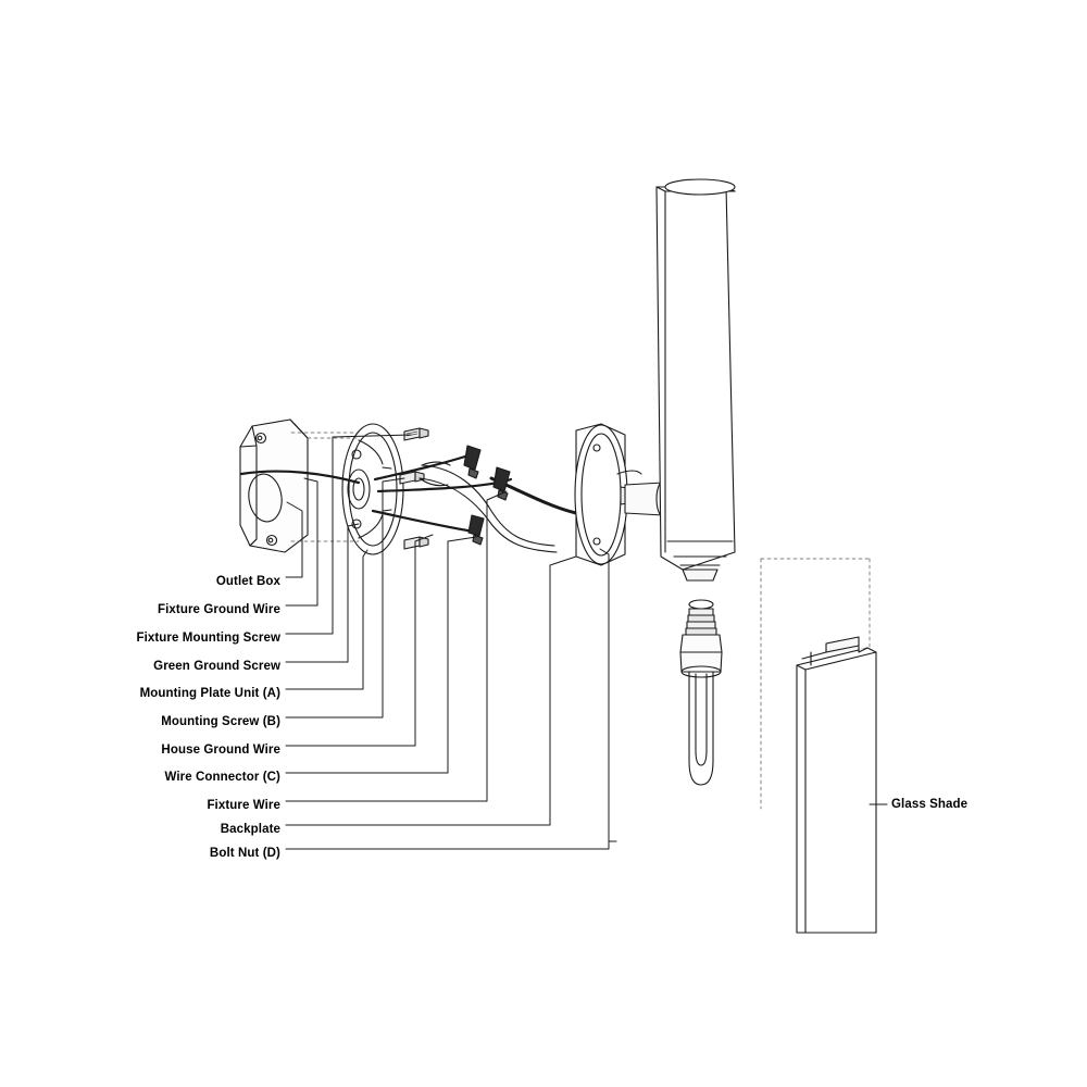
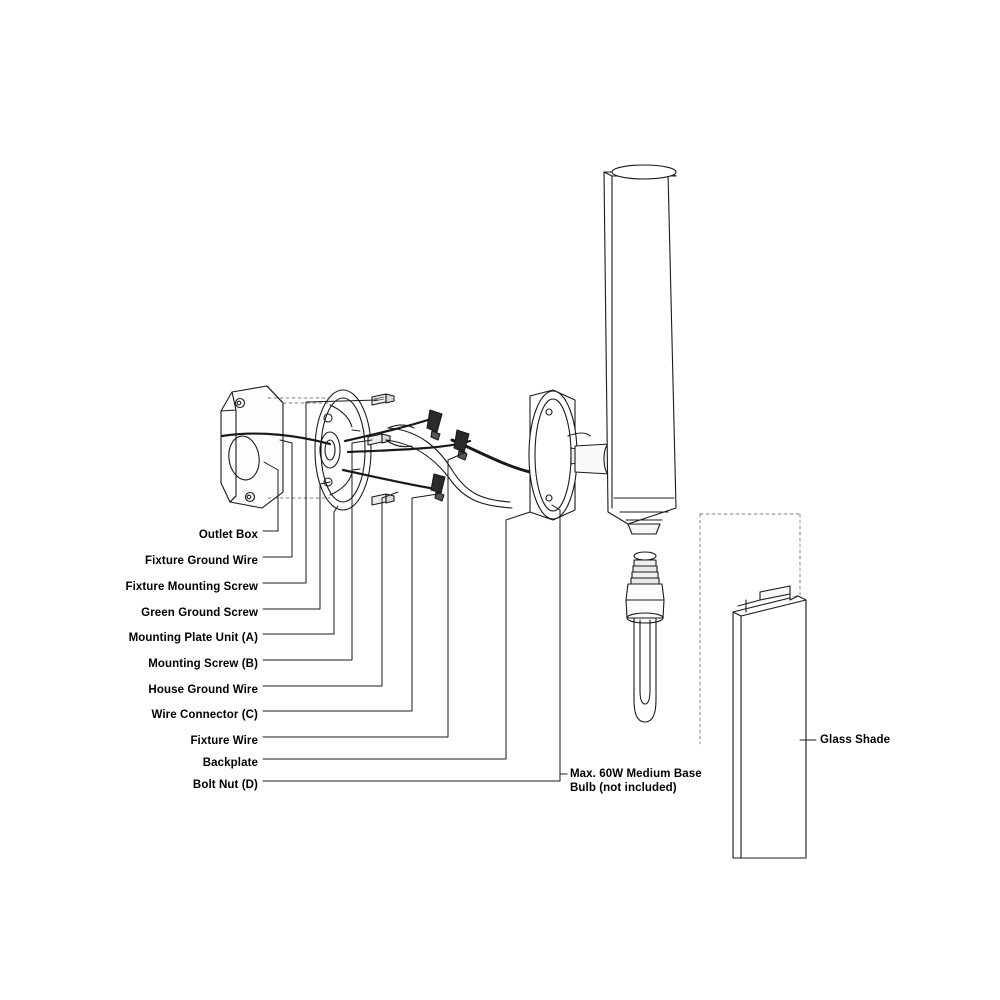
  Outlet Box
  Fixture Ground Wire
  Fixture Mounting Screw
  Green Ground Screw
  Mounting Plate Unit (A)
  Mounting Screw (B)
  House Ground Wire
  Wire Connector (C)
  Fixture Wire
  Backplate
  Bolt Nut (D)
  Glass Shade
+ Max. 60W Medium Base
+ Bulb (not included)
